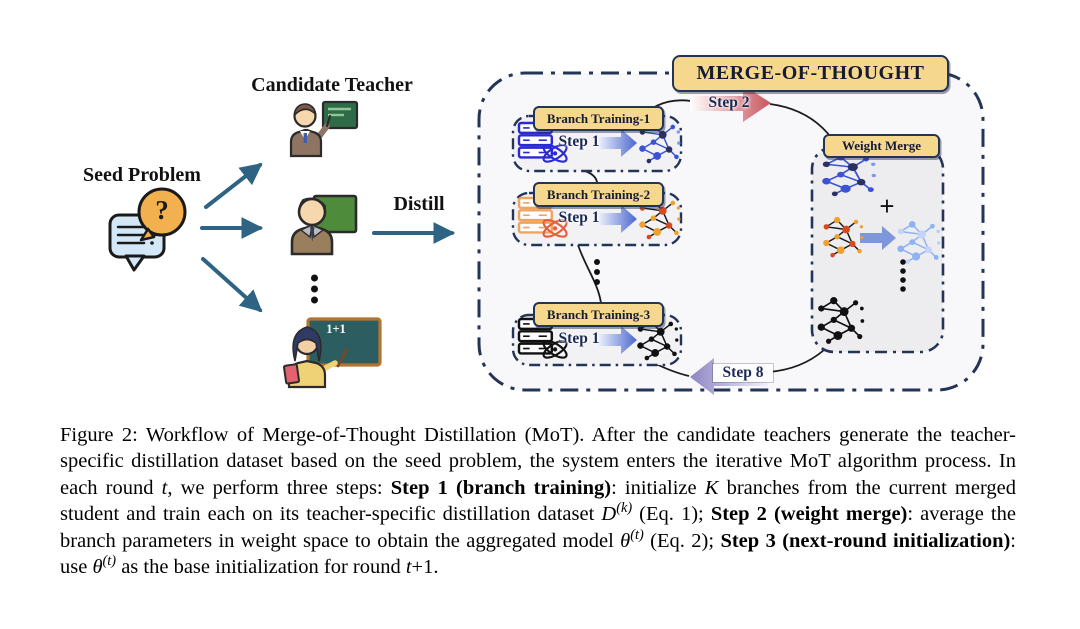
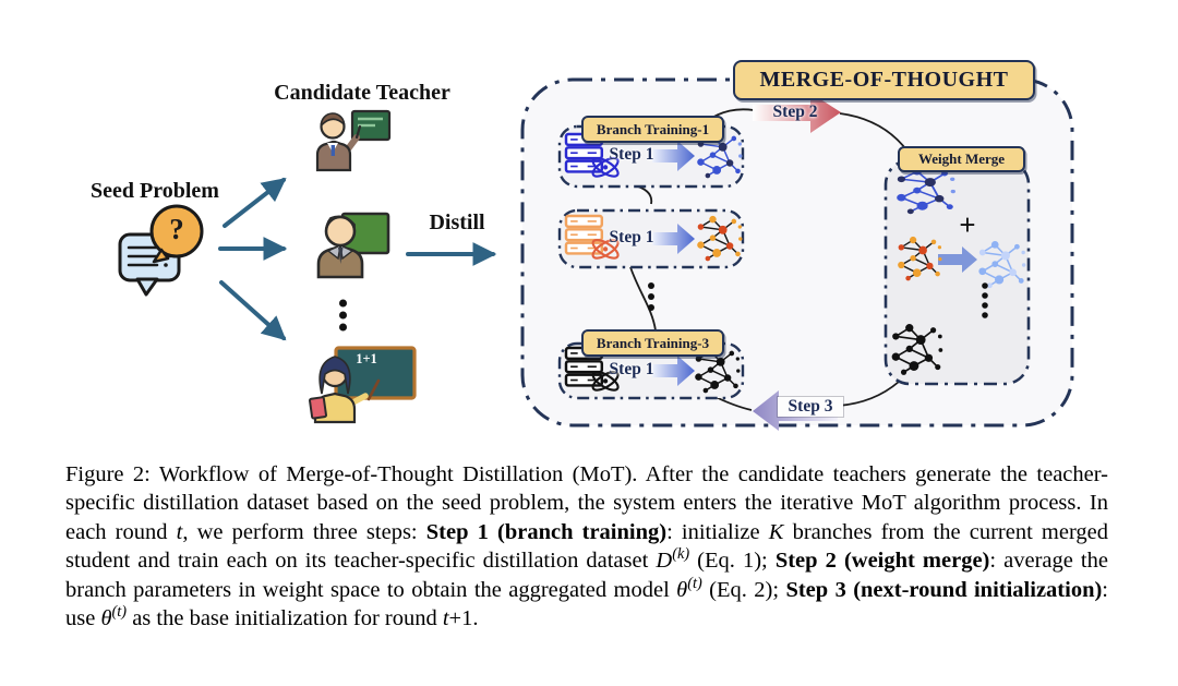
  Candidate Teacher
  Seed Problem
  ?
  Distill
  1+1
  MERGE-OF-THOUGHT
  Branch Training-1
- Branch Training-2
  Branch Training-3
  Weight Merge
  Step 1
  Step 1
  Step 1
  Step 2
- Step 8
+ Step 3
  +
  Figure 2: Workflow of Merge-of-Thought Distillation (MoT). After the candidate teachers generate the teacher-specific distillation dataset based on the seed problem, the system enters the iterative MoT algorithm process. In each round t, we perform three steps: Step 1 (branch training): initialize K branches from the current merged student and train each on its teacher-specific distillation dataset D(k) (Eq. 1); Step 2 (weight merge): average the branch parameters in weight space to obtain the aggregated model θ(t) (Eq. 2); Step 3 (next-round initialization): use θ(t) as the base initialization for round t+1.
